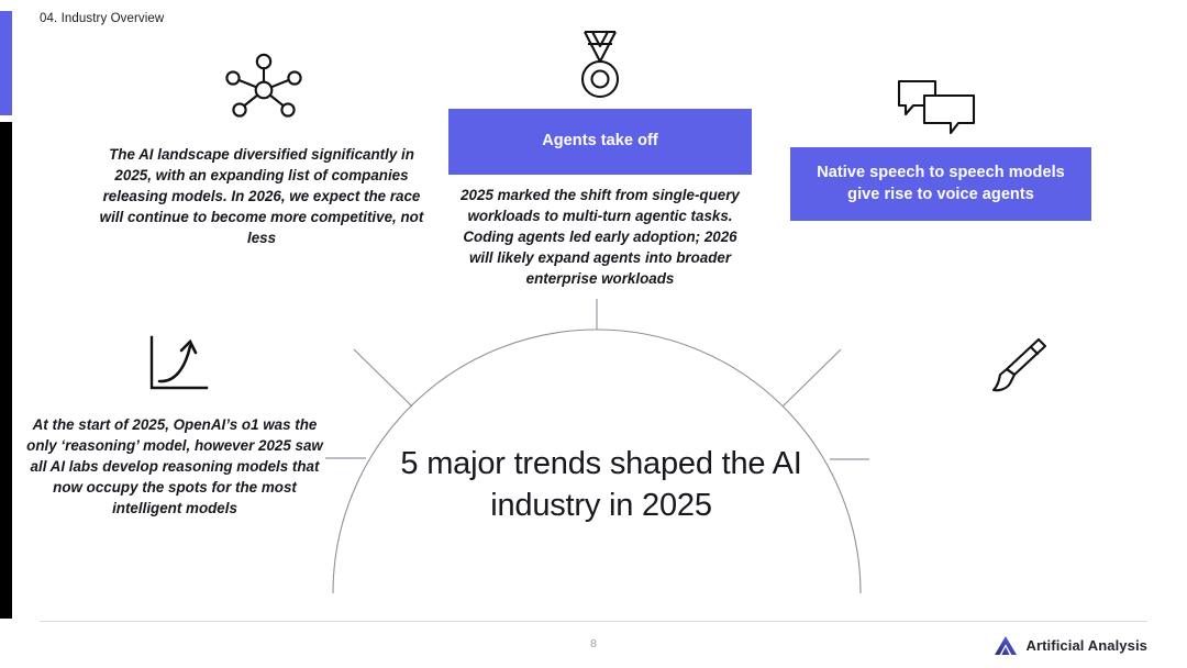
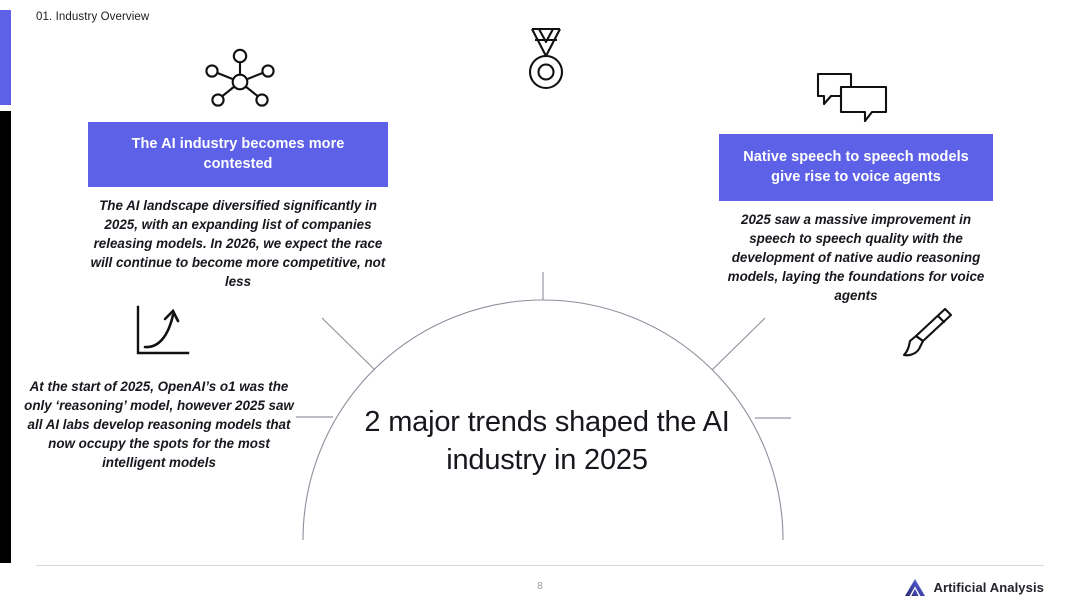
- 04. Industry Overview
+ 01. Industry Overview
+ The AI industry becomes more contested
  The AI landscape diversified significantly in 2025, with an expanding list of companies releasing models. In 2026, we expect the race will continue to become more competitive, not less
- Agents take off
- 2025 marked the shift from single-query workloads to multi-turn agentic tasks. Coding agents led early adoption; 2026 will likely expand agents into broader enterprise workloads
  Native speech to speech models give rise to voice agents
+ 2025 saw a massive improvement in speech to speech quality with the development of native audio reasoning models, laying the foundations for voice agents
  At the start of 2025, OpenAI’s o1 was the only ‘reasoning’ model, however 2025 saw all AI labs develop reasoning models that now occupy the spots for the most intelligent models
- 5 major trends shaped the AI industry in 2025
+ 2 major trends shaped the AI industry in 2025
  8
  Artificial Analysis
